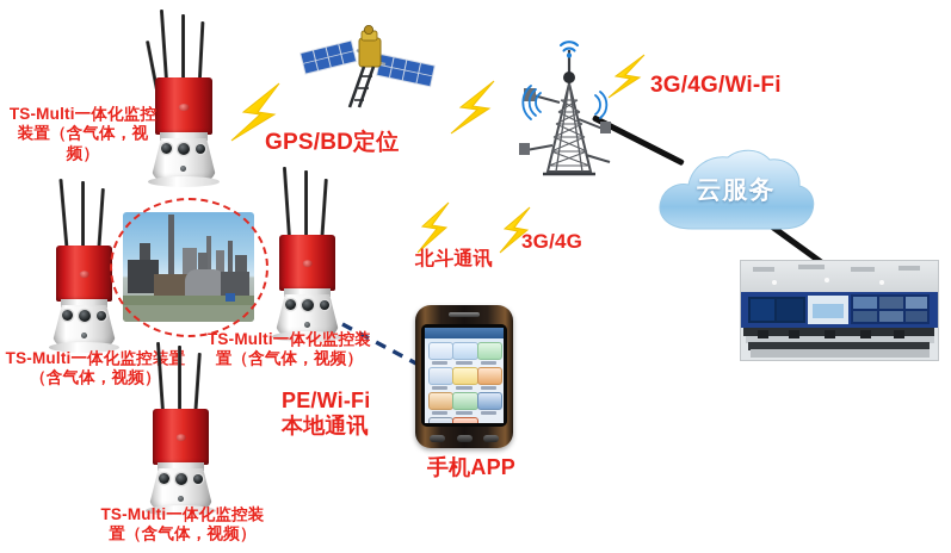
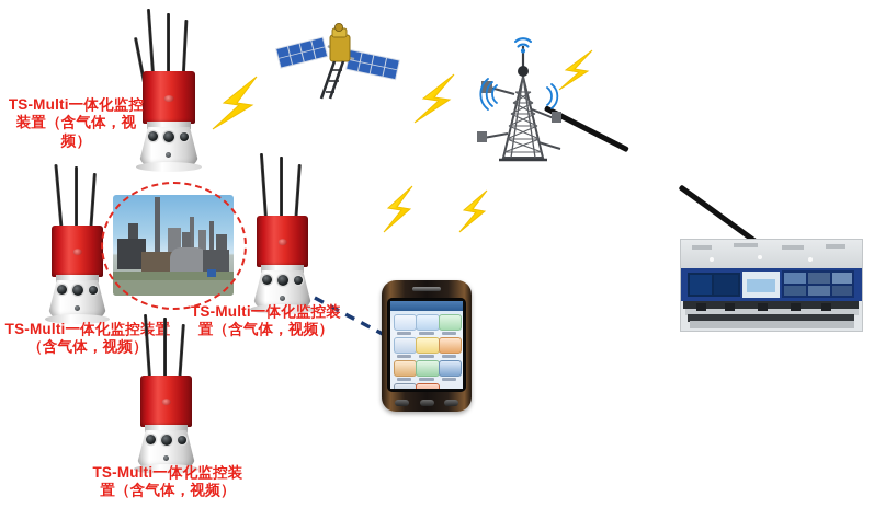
  TS-Multi一体化监控
  装置（含气体，视频）
  TS-Multi一体化监控
  （含气体，视频）
  TS-Multi一体化监控装
  置（含气体，视频）
  TS-Multi一体化监控装
  置（含气体，视频）
- 云服务
- 手机APP
- GPS/BD定位
- 3G/4G/Wi-Fi
- 北斗通讯
- 3G/4G
- PE/Wi-Fi
- 本地通讯
